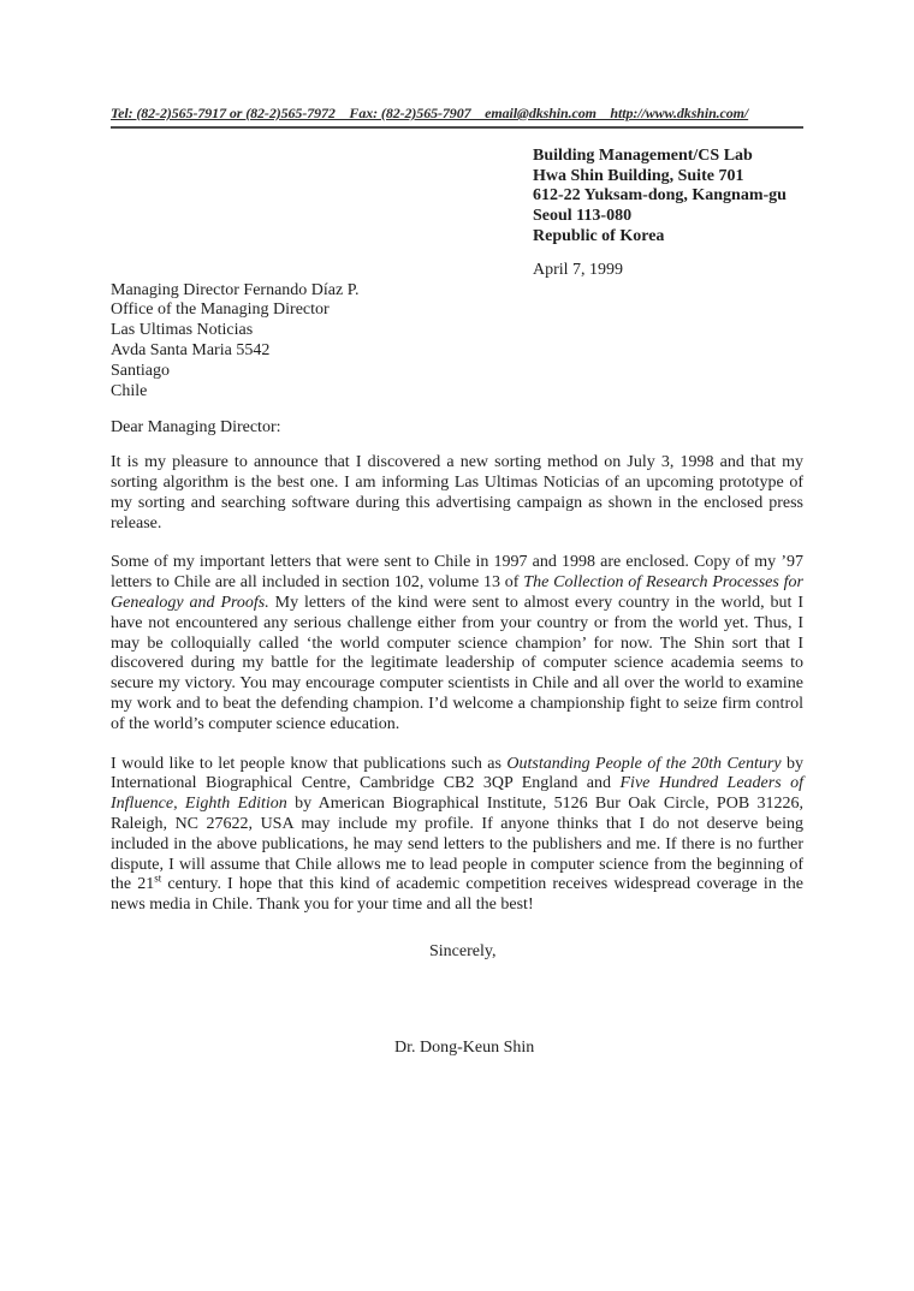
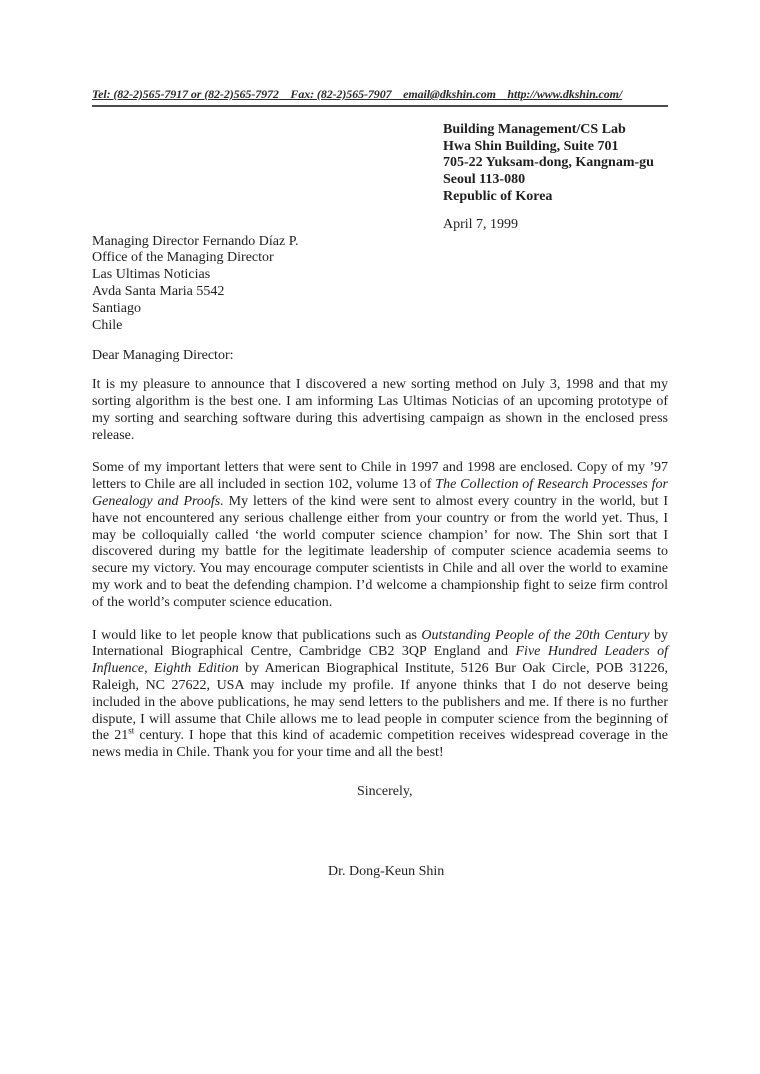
  Tel: (82-2)565-7917 or (82-2)565-7972 Fax: (82-2)565-7907 email@dkshin.com http://www.dkshin.com/
  Building Management/CS Lab
  Hwa Shin Building, Suite 701
- 612-22 Yuksam-dong, Kangnam-gu
+ 705-22 Yuksam-dong, Kangnam-gu
  Seoul 113-080
  Republic of Korea
  April 7, 1999
  Managing Director Fernando Díaz P.
  Office of the Managing Director
  Las Ultimas Noticias
  Avda Santa Maria 5542
  Santiago
  Chile
  Dear Managing Director:
  It is my pleasure to announce that I discovered a new sorting method on July 3, 1998 and that my sorting algorithm is the best one. I am informing Las Ultimas Noticias of an upcoming prototype of my sorting and searching software during this advertising campaign as shown in the enclosed press release.
  Some of my important letters that were sent to Chile in 1997 and 1998 are enclosed. Copy of my ’97 letters to Chile are all included in section 102, volume 13 of The Collection of Research Processes for Genealogy and Proofs. My letters of the kind were sent to almost every country in the world, but I have not encountered any serious challenge either from your country or from the world yet. Thus, I may be colloquially called ‘the world computer science champion’ for now. The Shin sort that I discovered during my battle for the legitimate leadership of computer science academia seems to secure my victory. You may encourage computer scientists in Chile and all over the world to examine my work and to beat the defending champion. I’d welcome a championship fight to seize firm control of the world’s computer science education.
  I would like to let people know that publications such as Outstanding People of the 20th Century by International Biographical Centre, Cambridge CB2 3QP England and Five Hundred Leaders of Influence, Eighth Edition by American Biographical Institute, 5126 Bur Oak Circle, POB 31226, Raleigh, NC 27622, USA may include my profile. If anyone thinks that I do not deserve being included in the above publications, he may send letters to the publishers and me. If there is no further dispute, I will assume that Chile allows me to lead people in computer science from the beginning of the 21st century. I hope that this kind of academic competition receives widespread coverage in the news media in Chile. Thank you for your time and all the best!
  Sincerely,
  Dr. Dong-Keun Shin
